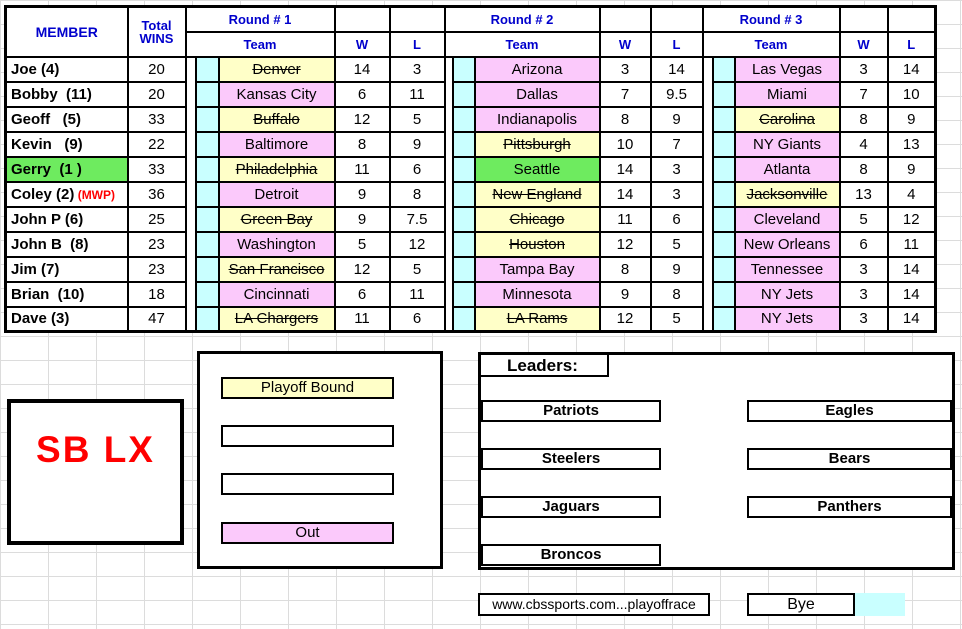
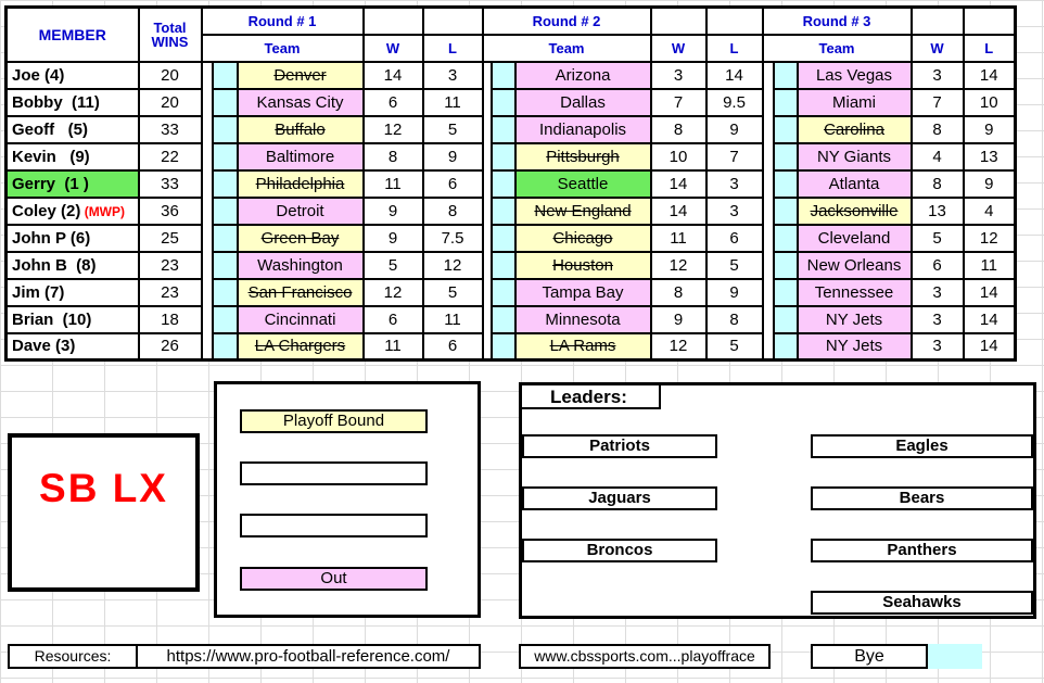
  MEMBER	Total WINS	Round # 1			Round # 2			Round # 3
  Team	W	L	Team	W	L	Team	W	L
  Joe (4)	20			Denver	14	3			Arizona	3	14			Las Vegas	3	14
  Bobby (11)	20			Kansas City	6	11			Dallas	7	9.5			Miami	7	10
  Geoff (5)	33			Buffalo	12	5			Indianapolis	8	9			Carolina	8	9
  Kevin (9)	22			Baltimore	8	9			Pittsburgh	10	7			NY Giants	4	13
  Gerry (1 )	33			Philadelphia	11	6			Seattle	14	3			Atlanta	8	9
  Coley (2) (MWP)	36			Detroit	9	8			New England	14	3			Jacksonville	13	4
  John P (6)	25			Green Bay	9	7.5			Chicago	11	6			Cleveland	5	12
  John B (8)	23			Washington	5	12			Houston	12	5			New Orleans	6	11
  Jim (7)	23			San Francisco	12	5			Tampa Bay	8	9			Tennessee	3	14
  Brian (10)	18			Cincinnati	6	11			Minnesota	9	8			NY Jets	3	14
- Dave (3)	47			LA Chargers	11	6			LA Rams	12	5			NY Jets	3	14
+ Dave (3)	26			LA Chargers	11	6			LA Rams	12	5			NY Jets	3	14
  SB LX
  Playoff Bound
  Out
  Leaders:
  Patriots
- Steelers
  Jaguars
  Broncos
  Eagles
  Bears
  Panthers
+ Seahawks
+ Resources:
+ https://www.pro-football-reference.com/
  www.cbssports.com...playoffrace
  Bye
